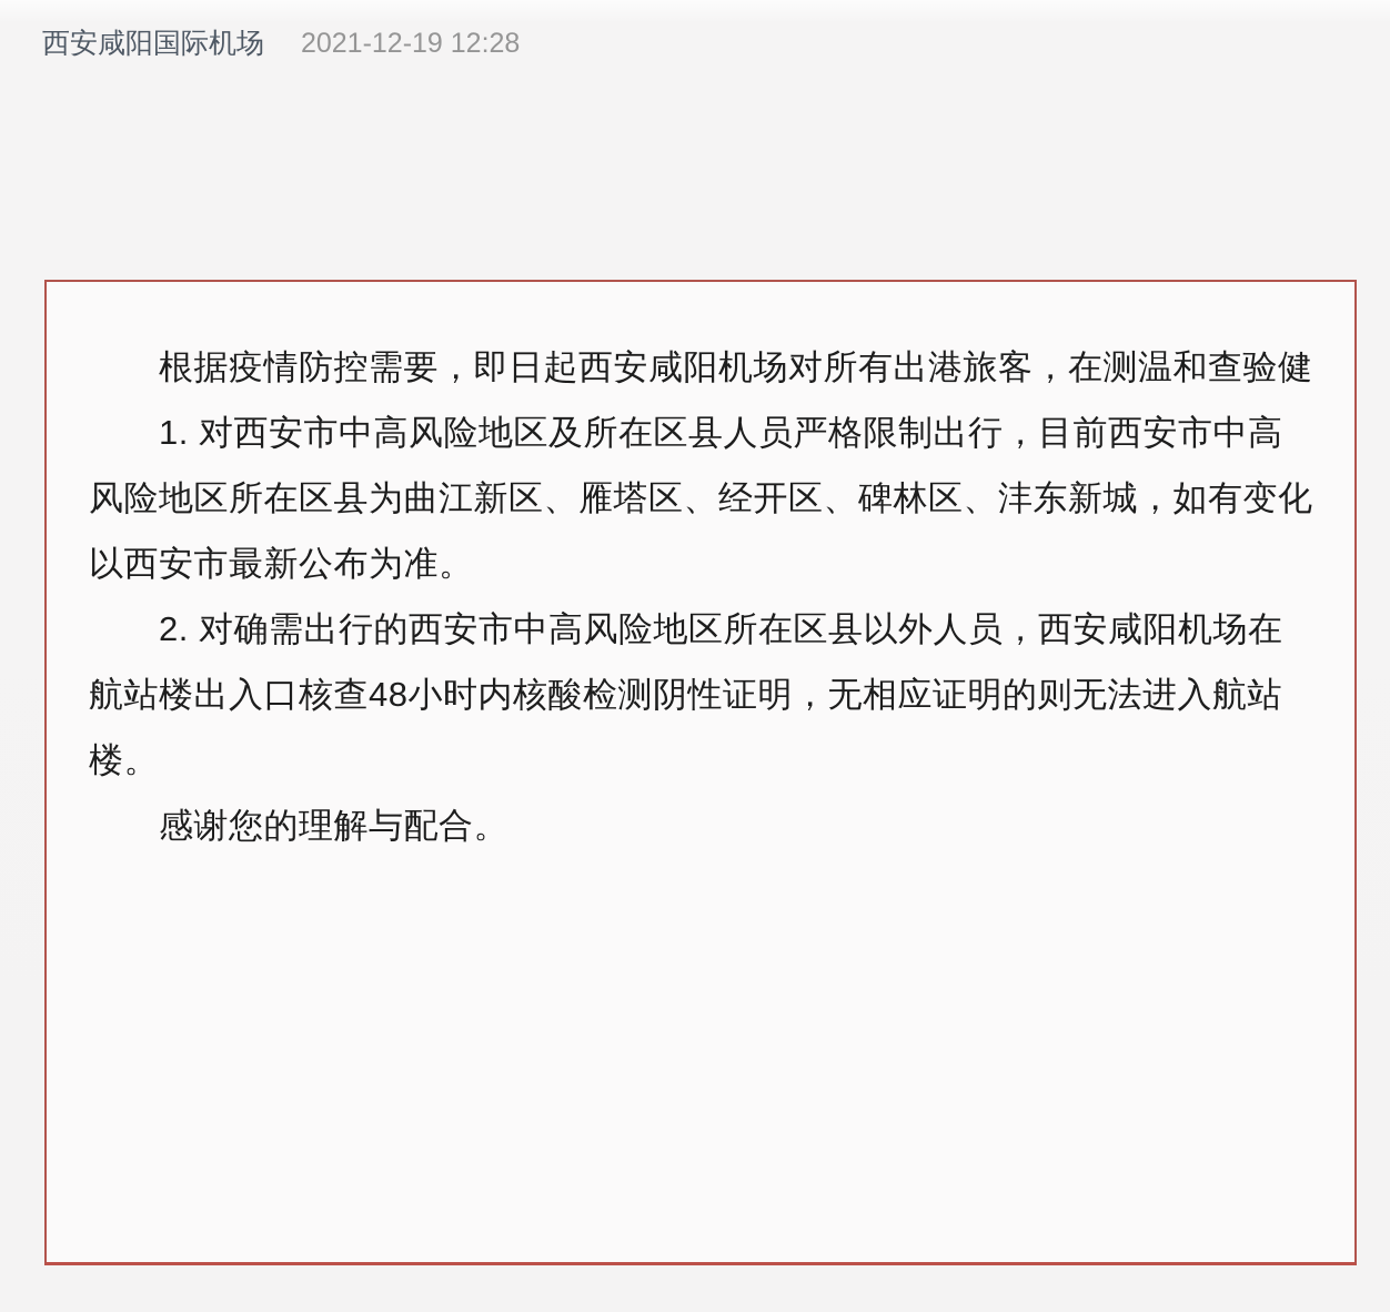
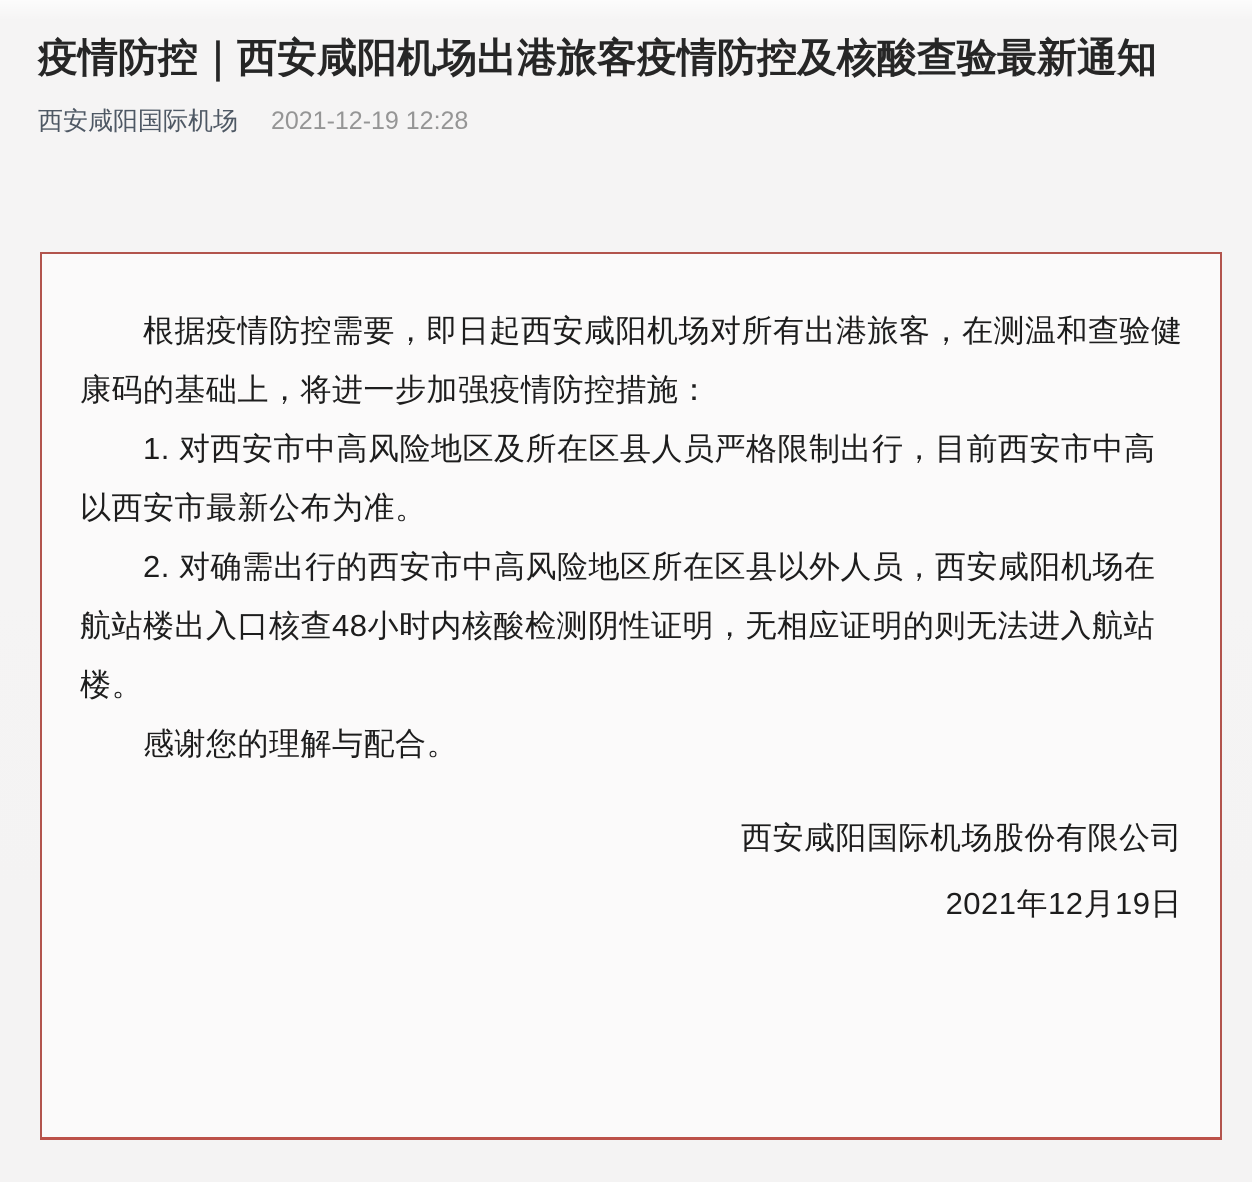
+ 疫情防控｜西安咸阳机场出港旅客疫情防控及核酸查验最新通知
  西安咸阳国际机场 2021-12-19 12:28
  根据疫情防控需要，即日起西安咸阳机场对所有出港旅客，在测温和查验健
+ 康码的基础上，将进一步加强疫情防控措施：
  1. 对西安市中高风险地区及所在区县人员严格限制出行，目前西安市中高
- 风险地区所在区县为曲江新区、雁塔区、经开区、碑林区、沣东新城，如有变化
  以西安市最新公布为准。
  2. 对确需出行的西安市中高风险地区所在区县以外人员，西安咸阳机场在
  航站楼出入口核查48小时内核酸检测阴性证明，无相应证明的则无法进入航站
  楼。
  感谢您的理解与配合。
+ 西安咸阳国际机场股份有限公司
+ 2021年12月19日
